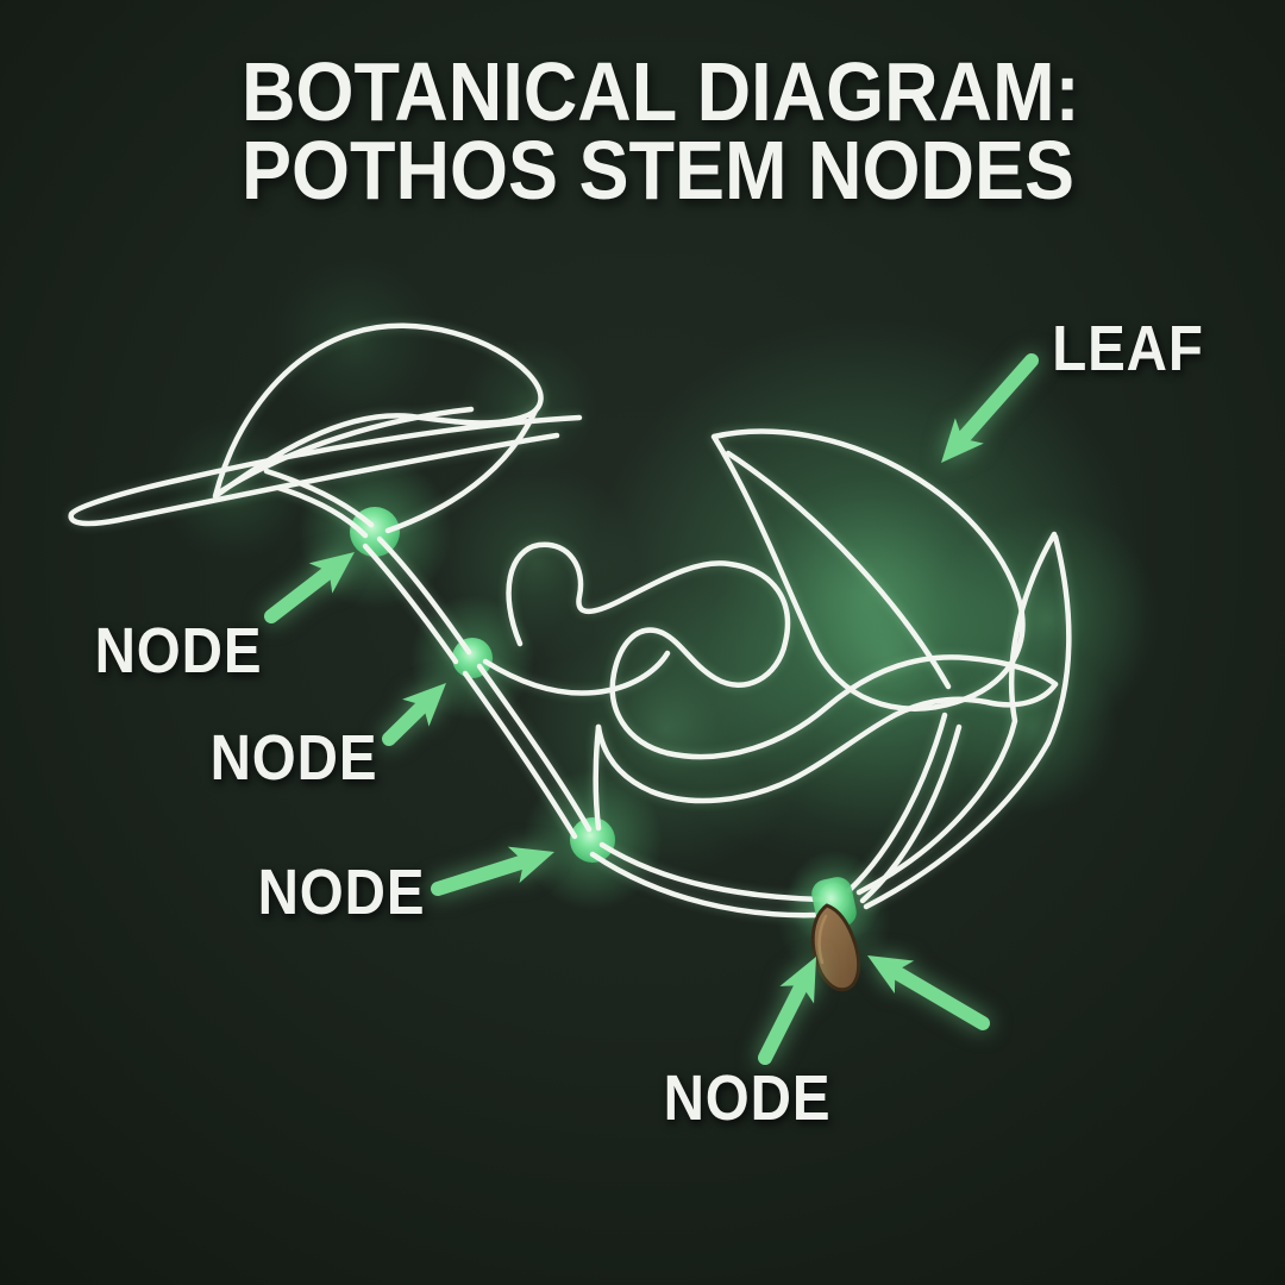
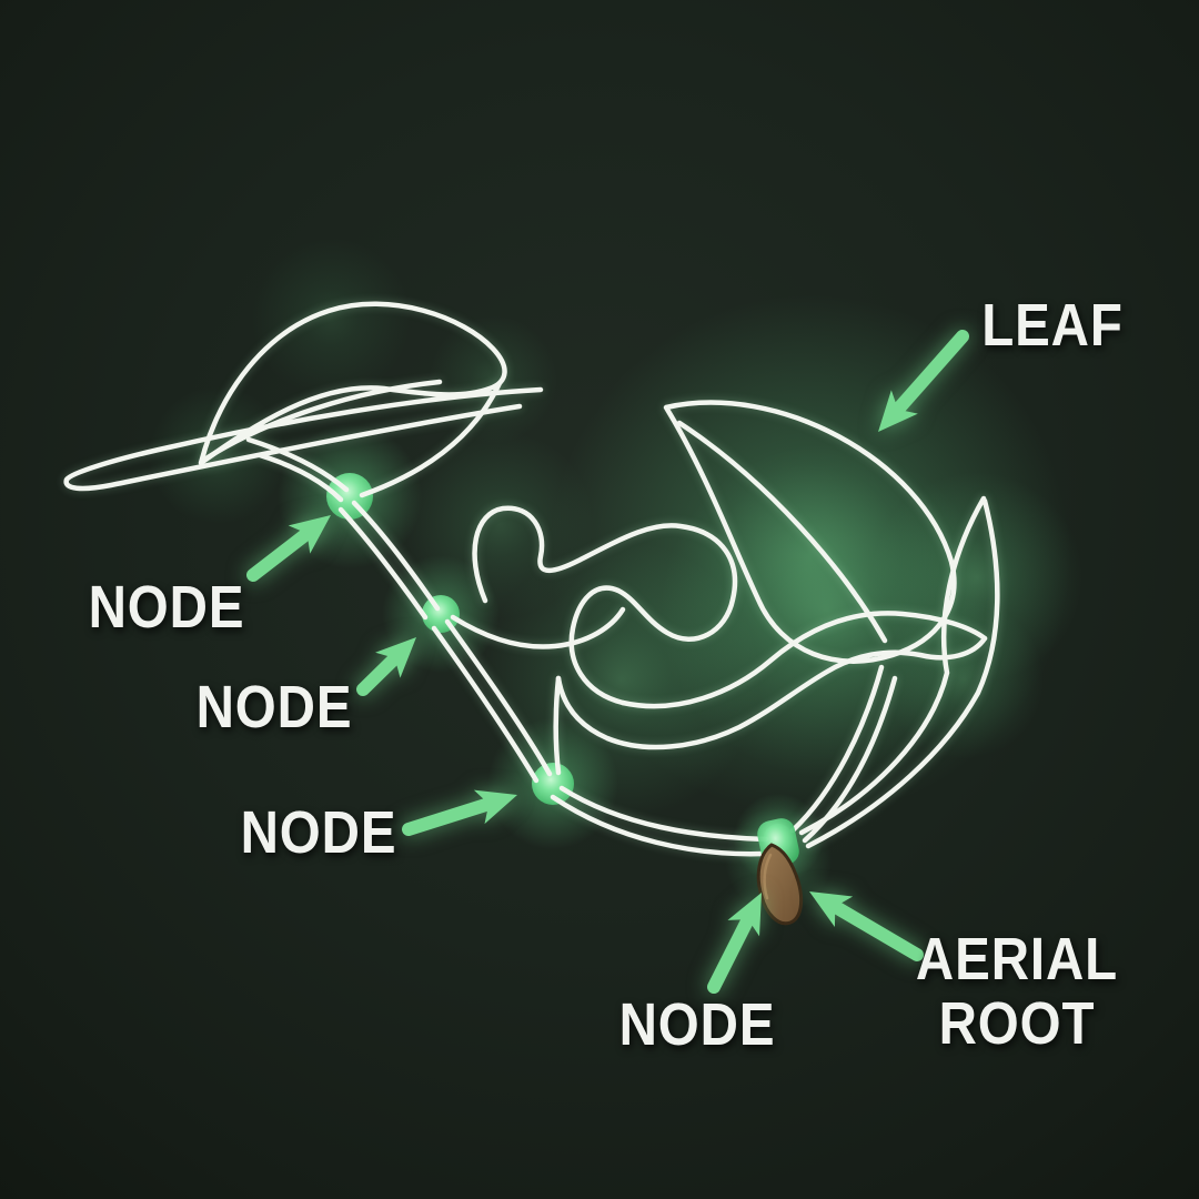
- BOTANICAL DIAGRAM:
- POTHOS STEM NODES
  LEAF
  NODE
  NODE
  NODE
  NODE
+ AERIAL ROOT
